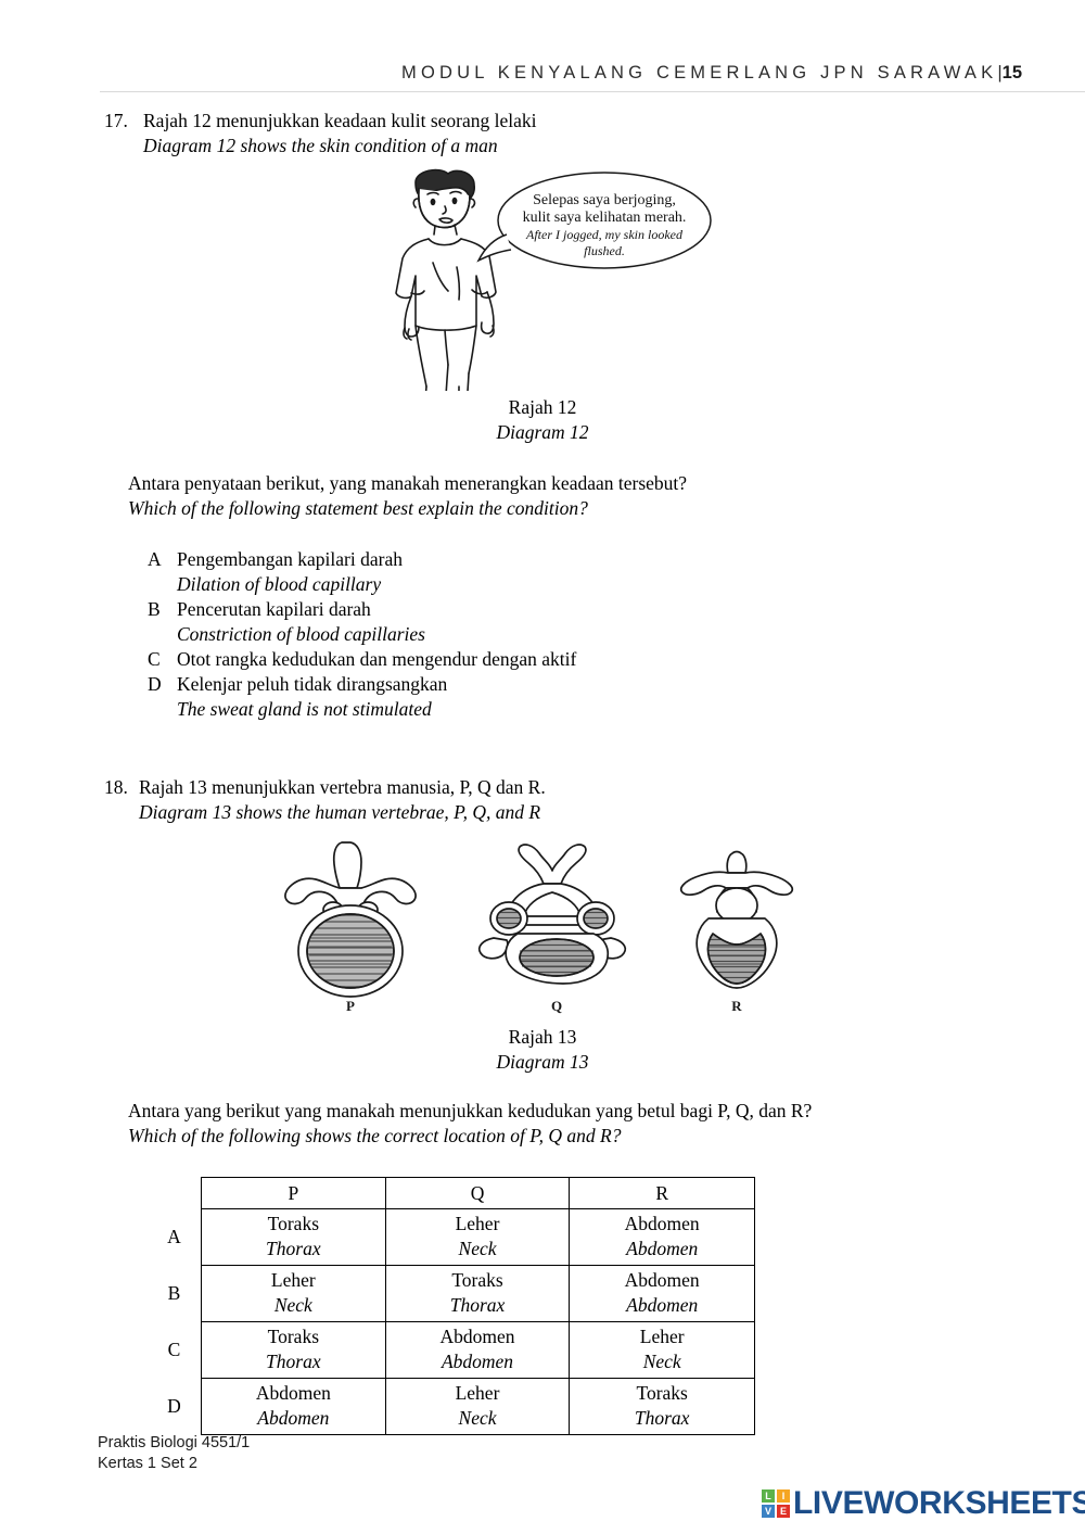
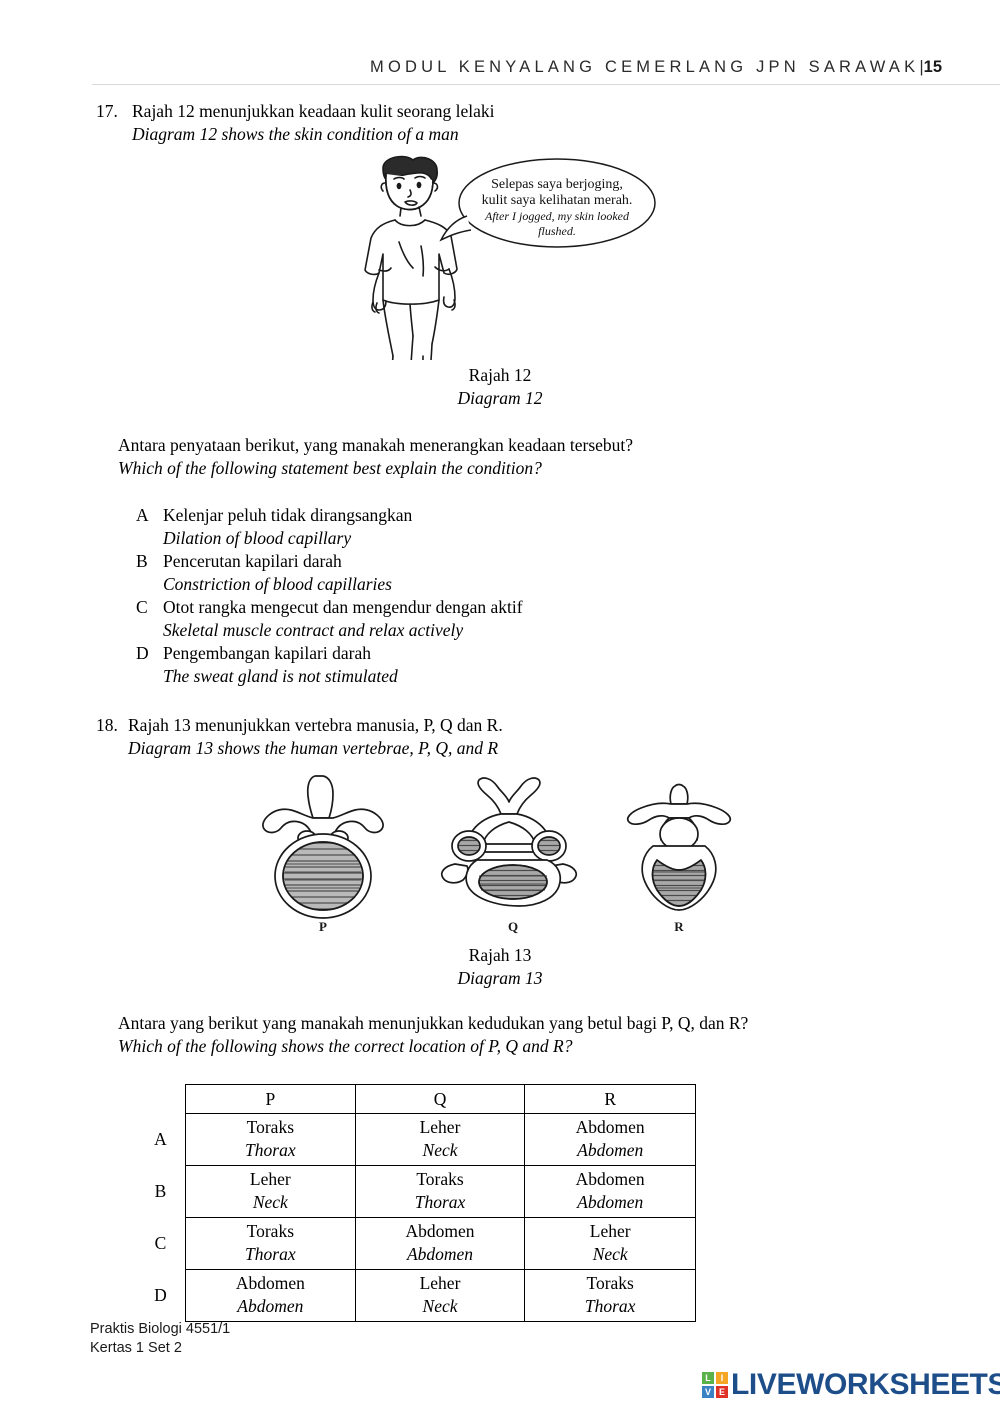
  MODUL KENYALANG CEMERLANG JPN SARAWAK|15
  17.
  Rajah 12 menunjukkan keadaan kulit seorang lelaki
  Diagram 12 shows the skin condition of a man
  Selepas saya berjoging,
  kulit saya kelihatan merah.
  After I jogged, my skin looked
  flushed.
  Rajah 12
  Diagram 12
  Antara penyataan berikut, yang manakah menerangkan keadaan tersebut?
  Which of the following statement best explain the condition?
  A
- Pengembangan kapilari darah
+ Kelenjar peluh tidak dirangsangkan
  Dilation of blood capillary
  B
  Pencerutan kapilari darah
  Constriction of blood capillaries
  C
- Otot rangka kedudukan dan mengendur dengan aktif
+ Otot rangka mengecut dan mengendur dengan aktif
+ Skeletal muscle contract and relax actively
  D
- Kelenjar peluh tidak dirangsangkan
+ Pengembangan kapilari darah
  The sweat gland is not stimulated
  18.
  Rajah 13 menunjukkan vertebra manusia, P, Q dan R.
  Diagram 13 shows the human vertebrae, P, Q, and R
  P
  Q
  R
  Rajah 13
  Diagram 13
  Antara yang berikut yang manakah menunjukkan kedudukan yang betul bagi P, Q, dan R?
  Which of the following shows the correct location of P, Q and R?
  P
  Q
  R
  A
  Toraks
  Thorax
  Leher
  Neck
  Abdomen
  Abdomen
  B
  Leher
  Neck
  Toraks
  Thorax
  Abdomen
  Abdomen
  C
  Toraks
  Thorax
  Abdomen
  Abdomen
  Leher
  Neck
  D
  Abdomen
  Abdomen
  Leher
  Neck
  Toraks
  Thorax
  Praktis Biologi 4551/1
  Kertas 1 Set 2
  L
  I
  V
  E
  LIVEWORKSHEETS
